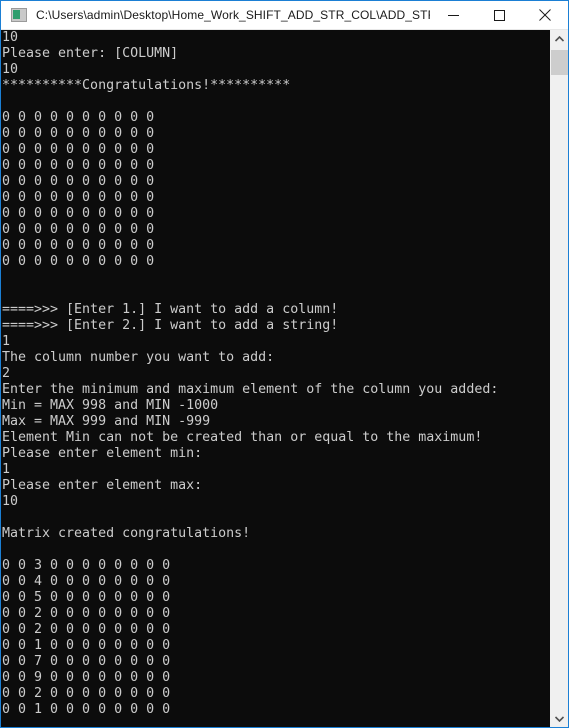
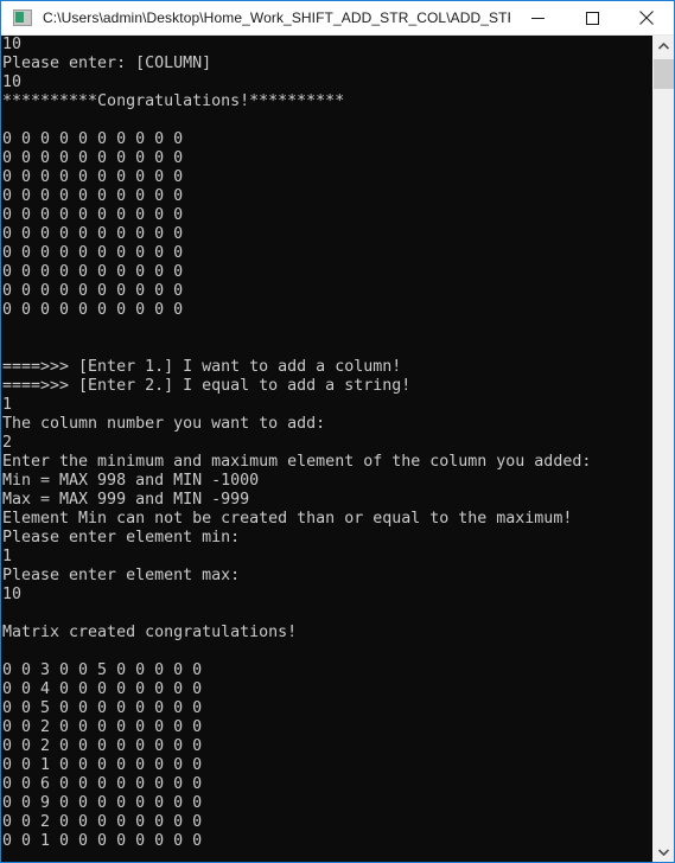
  C:\Users\admin\Desktop\Home_Work_SHIFT_ADD_STR_COL\ADD_ST
  10
  Please enter: [COLUMN]
  10
  **********Congratulations!**********
  0 0 0 0 0 0 0 0 0 0
  0 0 0 0 0 0 0 0 0 0
  0 0 0 0 0 0 0 0 0 0
  0 0 0 0 0 0 0 0 0 0
  0 0 0 0 0 0 0 0 0 0
  0 0 0 0 0 0 0 0 0 0
  0 0 0 0 0 0 0 0 0 0
  0 0 0 0 0 0 0 0 0 0
  0 0 0 0 0 0 0 0 0 0
  0 0 0 0 0 0 0 0 0 0
  ====>>> [Enter 1.] I want to add a column!
- ====>>> [Enter 2.] I want to add a string!
+ ====>>> [Enter 2.] I equal to add a string!
  1
  The column number you want to add:
  2
  Enter the minimum and maximum element of the column you added:
  Min = MAX 998 and MIN -1000
  Max = MAX 999 and MIN -999
  Element Min can not be created than or equal to the maximum!
  Please enter element min:
  1
  Please enter element max:
  10
  Matrix created congratulations!
- 0 0 3 0 0 0 0 0 0 0 0
+ 0 0 3 0 0 5 0 0 0 0 0
  0 0 4 0 0 0 0 0 0 0 0
  0 0 5 0 0 0 0 0 0 0 0
  0 0 2 0 0 0 0 0 0 0 0
  0 0 2 0 0 0 0 0 0 0 0
  0 0 1 0 0 0 0 0 0 0 0
- 0 0 7 0 0 0 0 0 0 0 0
+ 0 0 6 0 0 0 0 0 0 0 0
  0 0 9 0 0 0 0 0 0 0 0
  0 0 2 0 0 0 0 0 0 0 0
  0 0 1 0 0 0 0 0 0 0 0
